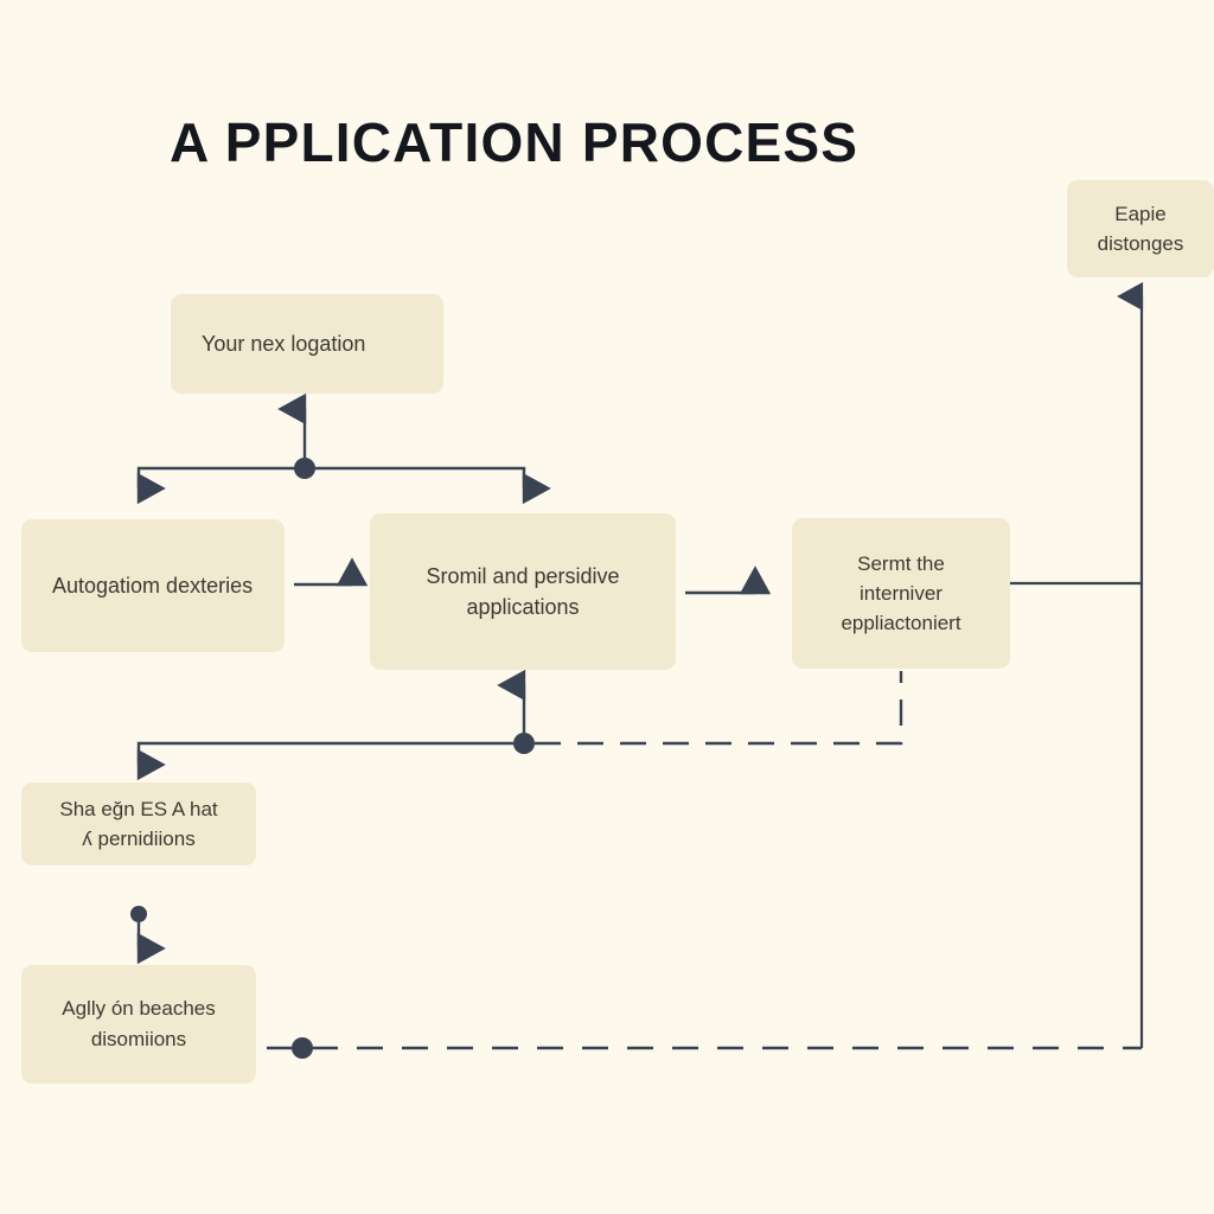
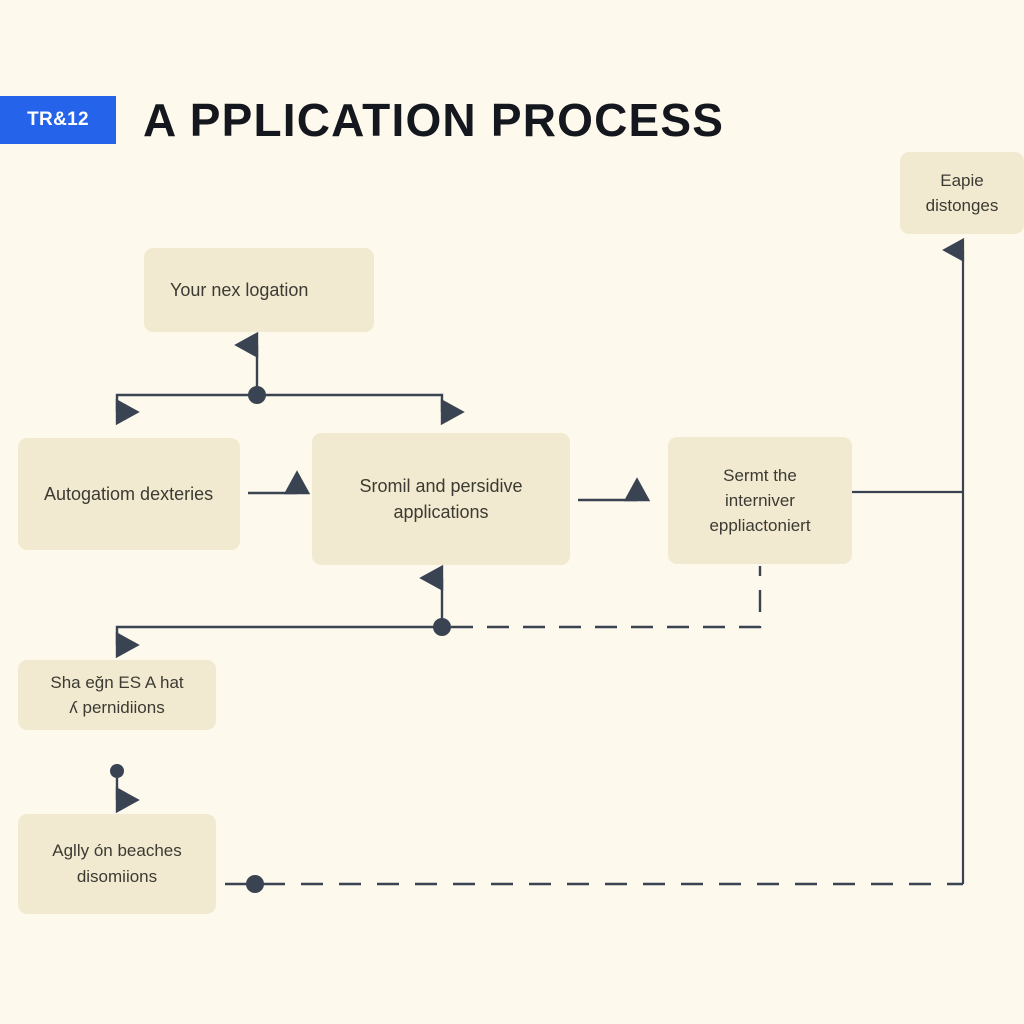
+ TR&12
  A PPLICATION PROCESS
  Your nex logation
  Eapie
  distonges
  Autogatiom dexteries
  Sromil and persidive
  applications
  Sermt the
  interniver
  eppliactoniert
  Sha eğn ES A hat
  ʎ pernidiions
  Aglly ón beaches
  disomiions
